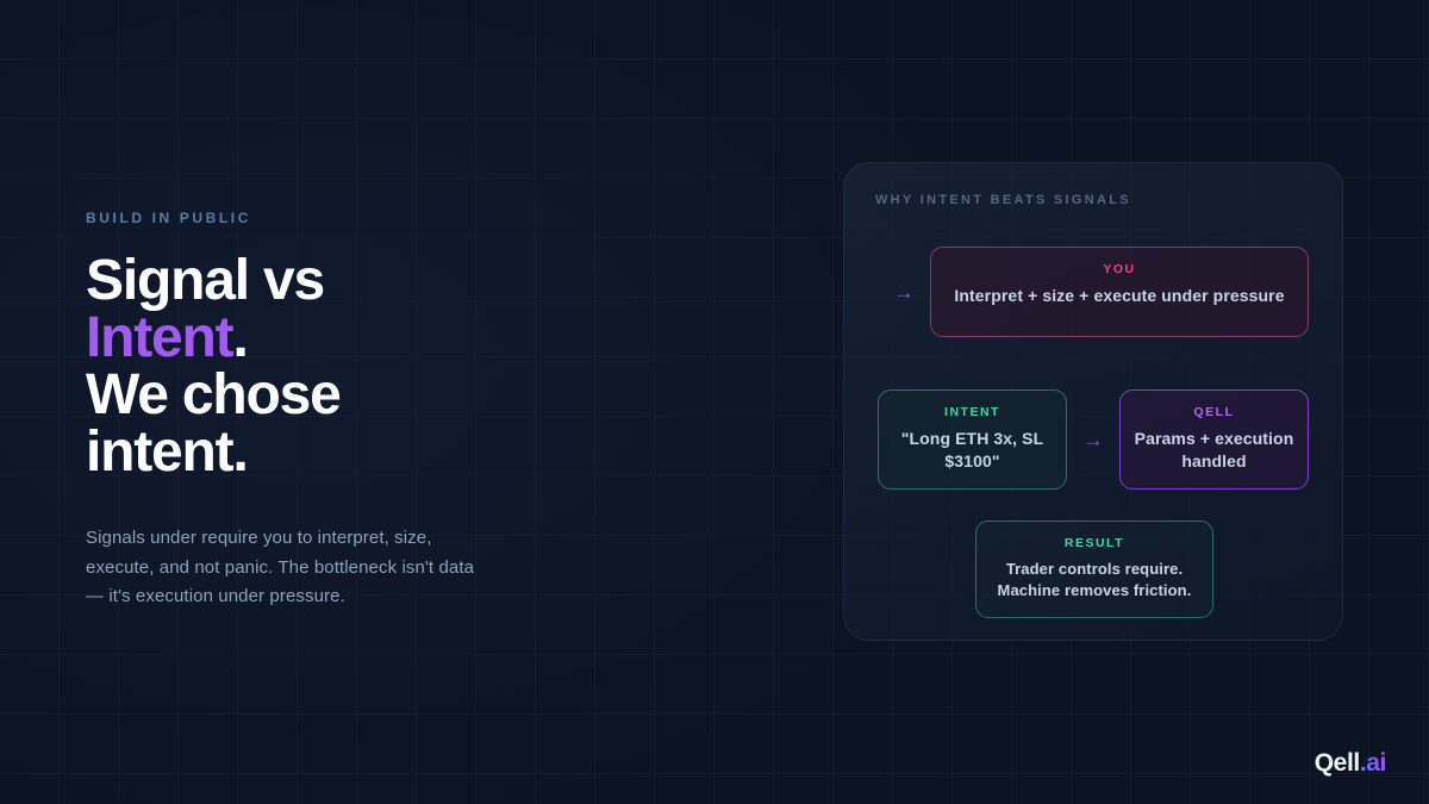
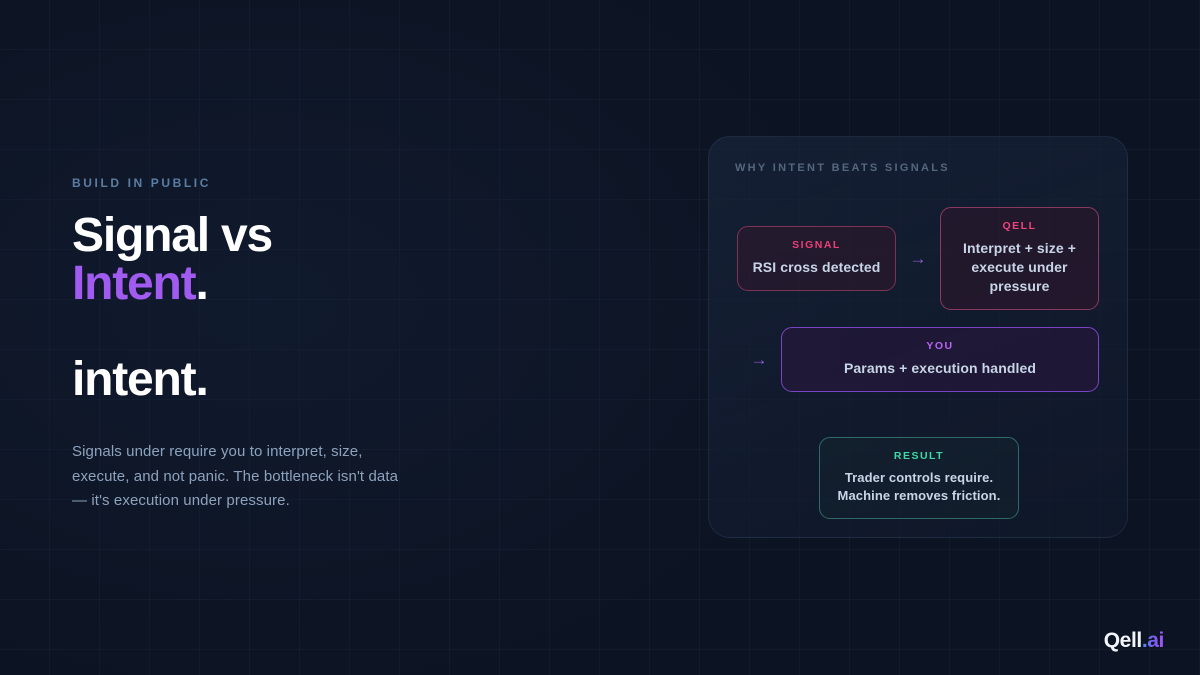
  BUILD IN PUBLIC
  Signal vs
  Intent.
- We chose
  intent.
  Signals under require you to interpret, size, execute, and not panic. The bottleneck isn't data — it's execution under pressure.
  WHY INTENT BEATS SIGNALS
+ SIGNAL
+ RSI cross detected
  →
- YOU
+ QELL
  Interpret + size + execute under pressure
- INTENT
- "Long ETH 3x, SL $3100"
  →
- QELL
+ YOU
  Params + execution handled
  RESULT
  Trader controls require. Machine removes friction.
  Qell.ai
